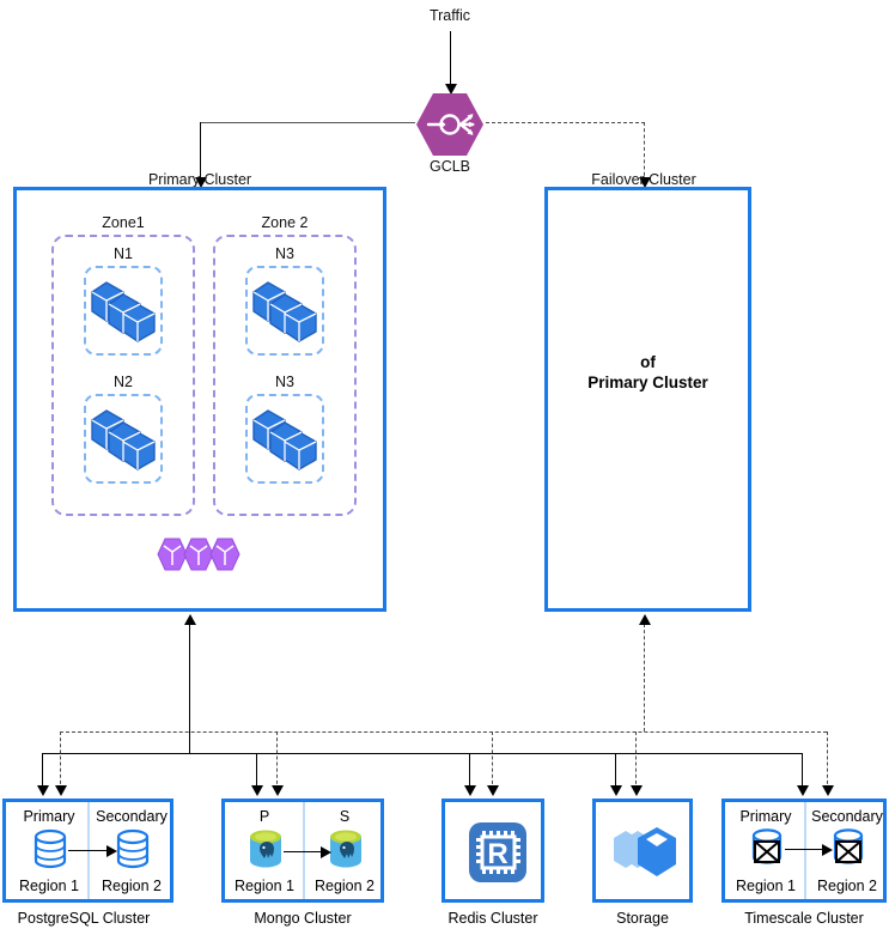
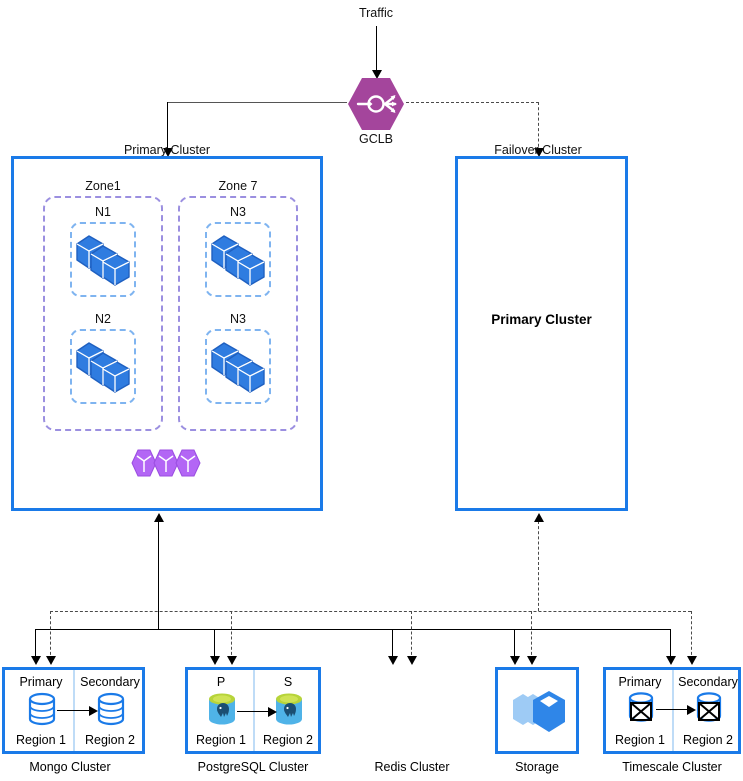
  Traffic
  GCLB
  Primary Cluster
  Zone1
  N1
  N2
- Zone 2
+ Zone 7
  N3
  N3
  Failover Cluster
- of
  Primary Cluster
  Primary
  Secondary
  Region 1
  Region 2
- PostgreSQL Cluster
+ Mongo Cluster
  P
  S
  Region 1
  Region 2
- Mongo Cluster
+ PostgreSQL Cluster
- R
  Redis Cluster
  Storage
  Primary
  Secondary
  Region 1
  Region 2
  Timescale Cluster
